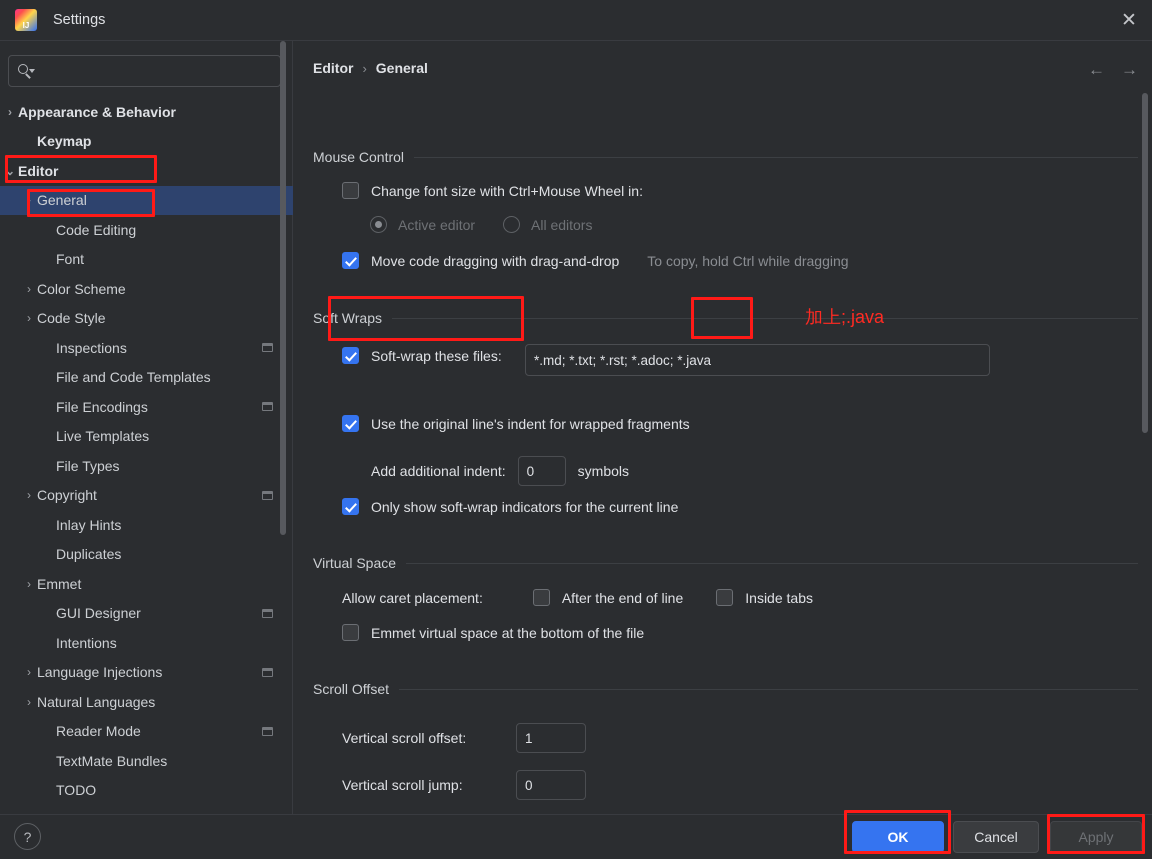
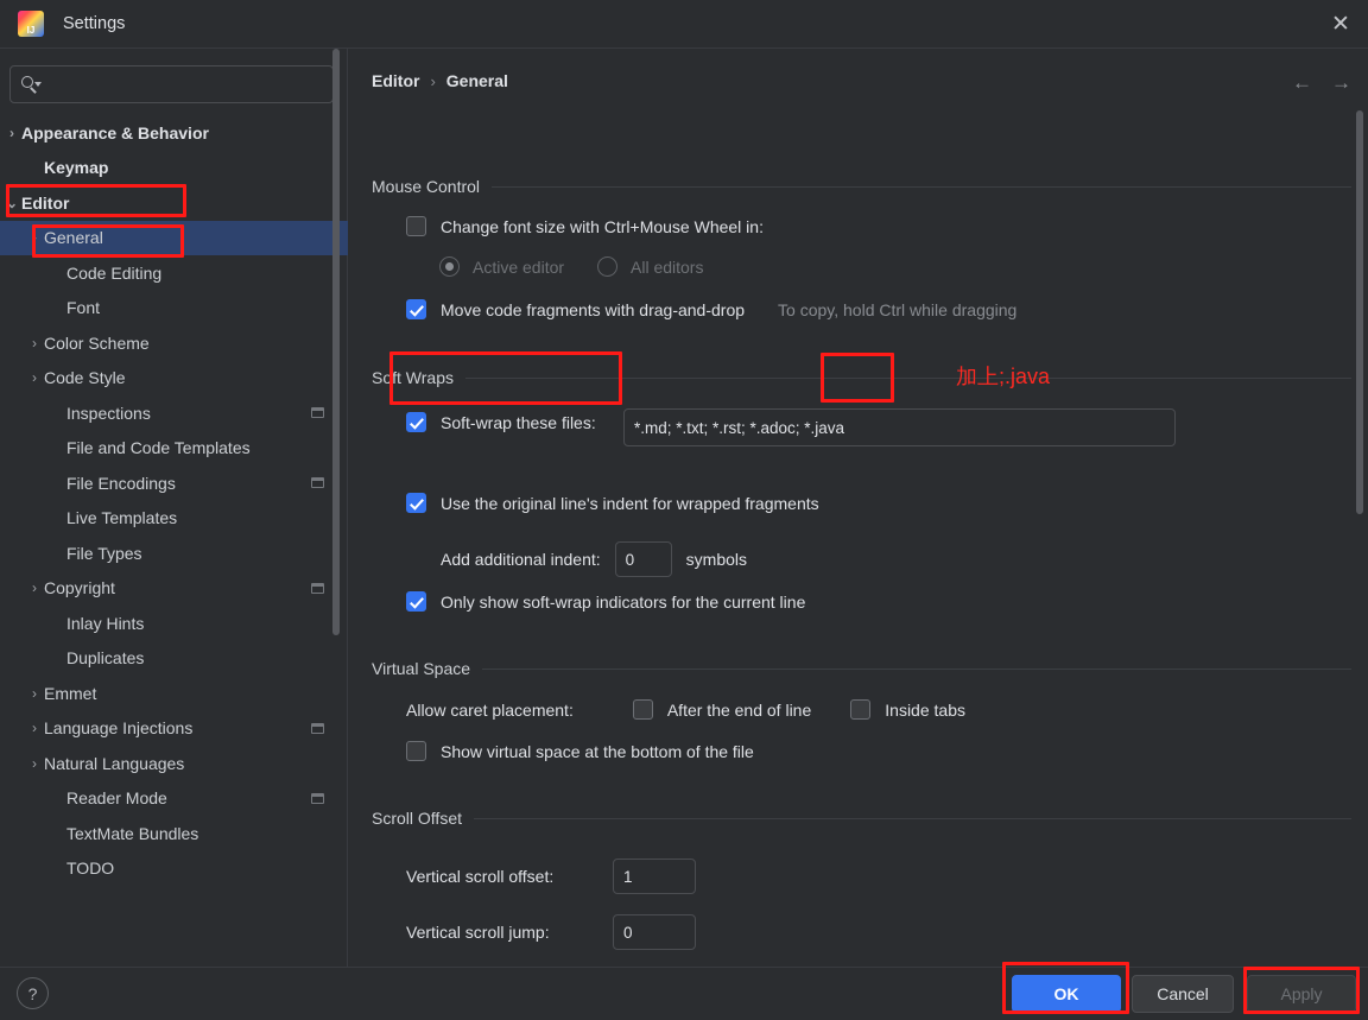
  Settings
  ✕
  ›
  Appearance & Behavior
  Keymap
  ⌄
  Editor
  ›
  General
  Code Editing
  Font
  ›
  Color Scheme
  ›
  Code Style
  Inspections
  File and Code Templates
  File Encodings
  Live Templates
  File Types
  ›
  Copyright
  Inlay Hints
  Duplicates
  ›
  Emmet
- GUI Designer
- Intentions
  ›
  Language Injections
  ›
  Natural Languages
  Reader Mode
  TextMate Bundles
  TODO
  Editor
  ›
  General
  ←
  →
  Mouse Control
  Change font size with Ctrl+Mouse Wheel in:
  Active editor
  All editors
- Move code dragging with drag-and-drop
+ Move code fragments with drag-and-drop
  To copy, hold Ctrl while dragging
  Soft Wraps
  Soft-wrap these files:
  *.md; *.txt; *.rst; *.adoc; *.java
  Use the original line's indent for wrapped fragments
  Add additional indent:
  0
  symbols
  Only show soft-wrap indicators for the current line
  Virtual Space
  Allow caret placement:
  After the end of line
  Inside tabs
- Emmet virtual space at the bottom of the file
+ Show virtual space at the bottom of the file
  Scroll Offset
  Vertical scroll offset:
  1
  Vertical scroll jump:
  0
  加上;.java
  ?
  OK
  Cancel
  Apply
